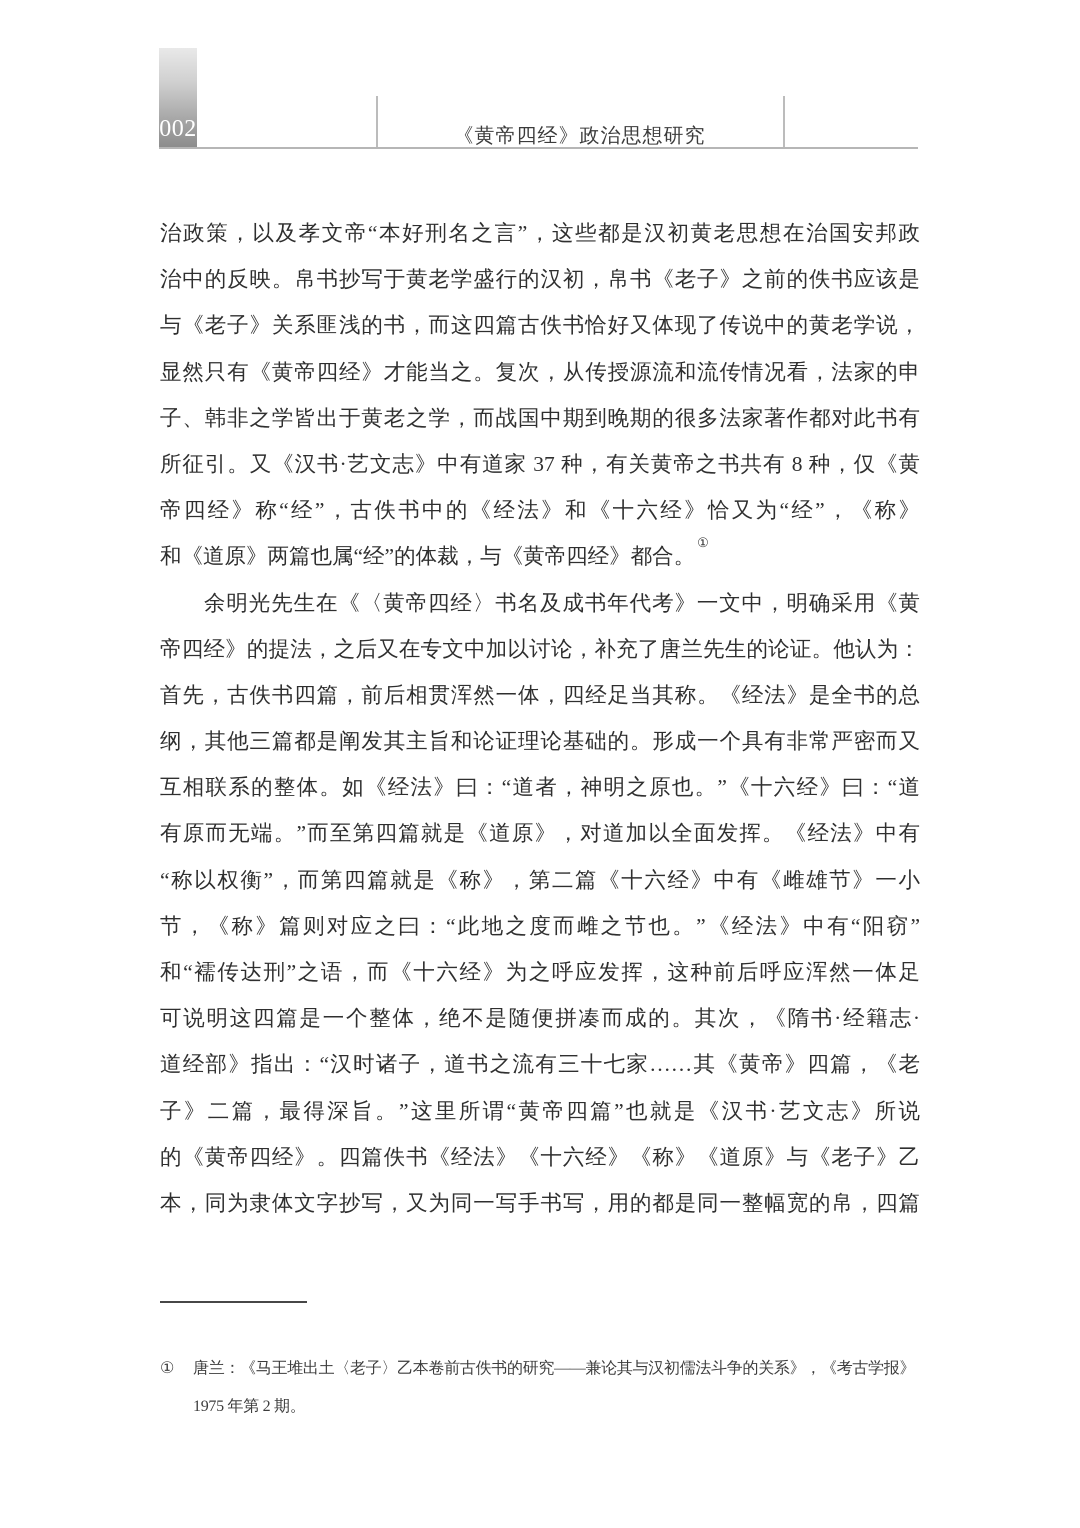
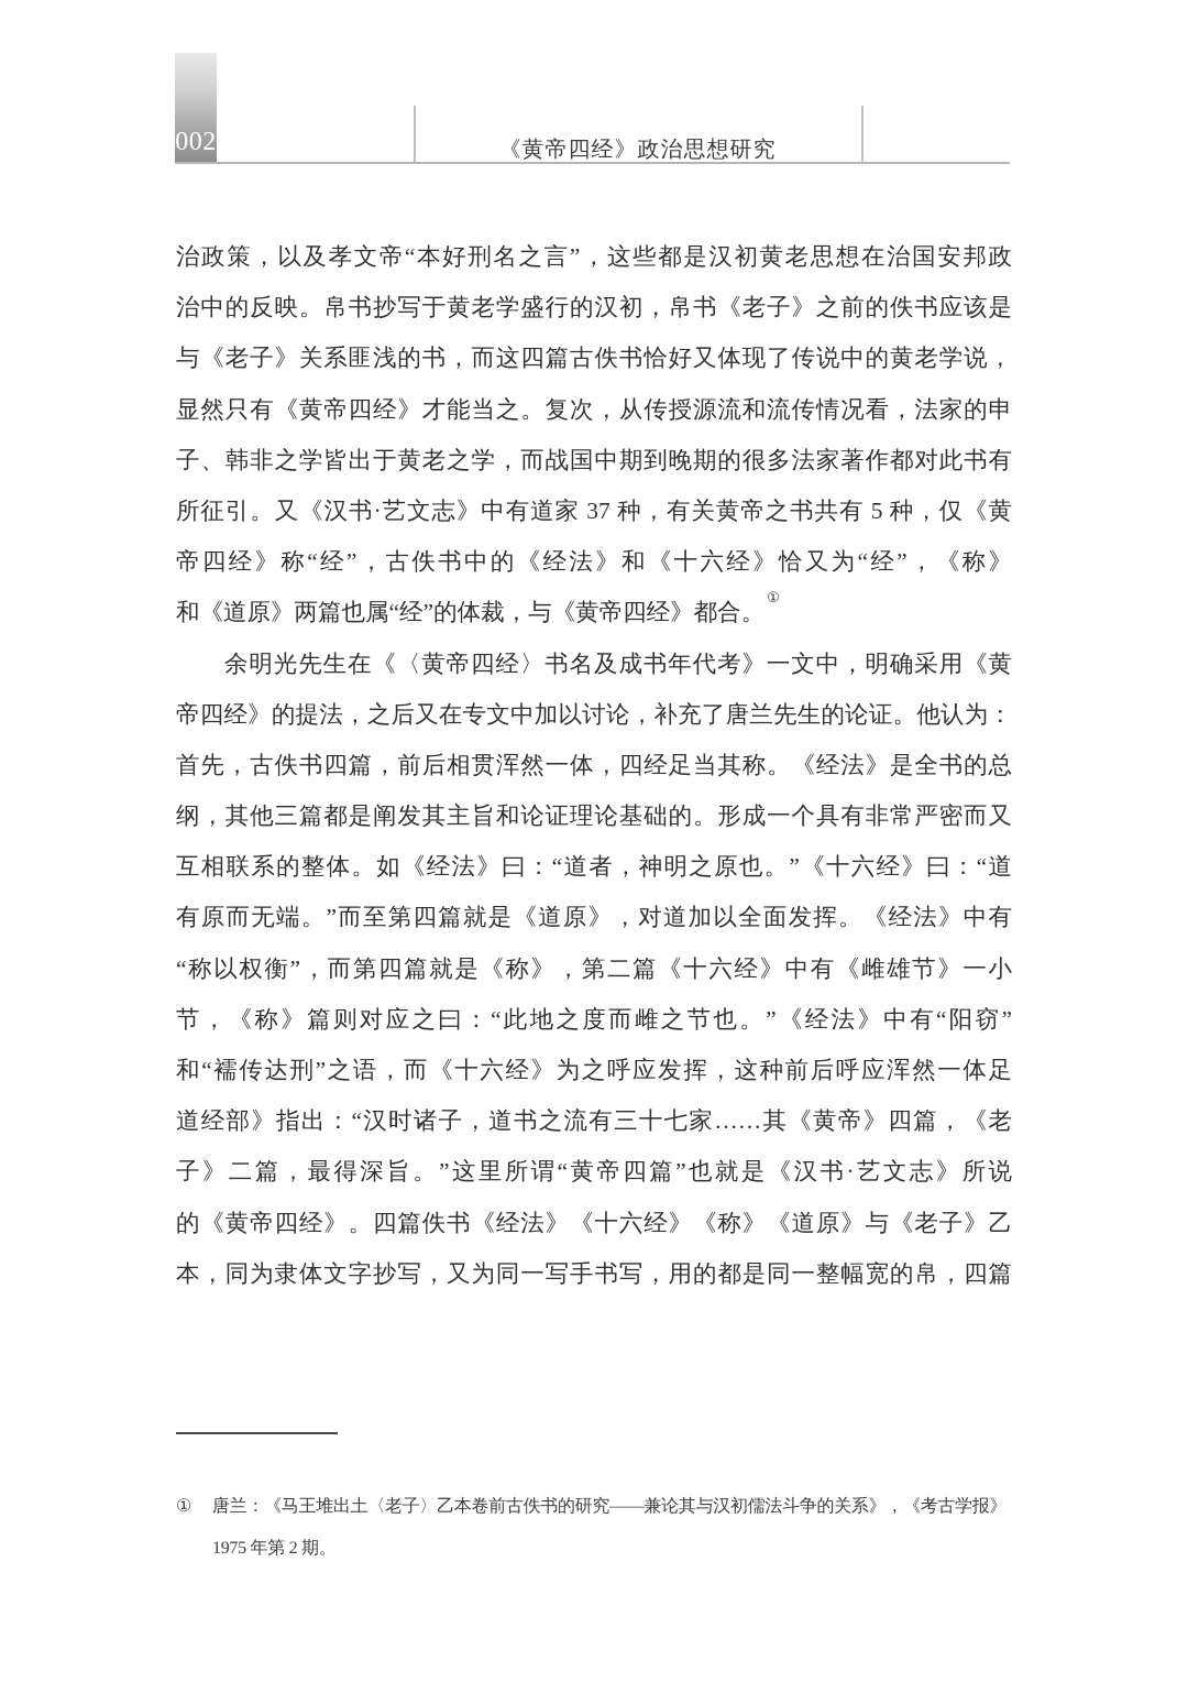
  002
  《黄帝四经》政治思想研究
  治政策，以及孝文帝“本好刑名之言”，这些都是汉初黄老思想在治国安邦政
  治中的反映。帛书抄写于黄老学盛行的汉初，帛书《老子》之前的佚书应该是
  与《老子》关系匪浅的书，而这四篇古佚书恰好又体现了传说中的黄老学说，
  显然只有《黄帝四经》才能当之。复次，从传授源流和流传情况看，法家的申
  子、韩非之学皆出于黄老之学，而战国中期到晚期的很多法家著作都对此书有
- 所征引。又《汉书·艺文志》中有道家 37 种，有关黄帝之书共有 8 种，仅《黄
+ 所征引。又《汉书·艺文志》中有道家 37 种，有关黄帝之书共有 5 种，仅《黄
  帝四经》称“经”，古佚书中的《经法》和《十六经》恰又为“经”，《称》
  和《道原》两篇也属“经”的体裁，与《黄帝四经》都合。①
  余明光先生在《〈黄帝四经〉书名及成书年代考》一文中，明确采用《黄
  帝四经》的提法，之后又在专文中加以讨论，补充了唐兰先生的论证。他认为：
  首先，古佚书四篇，前后相贯浑然一体，四经足当其称。《经法》是全书的总
  纲，其他三篇都是阐发其主旨和论证理论基础的。形成一个具有非常严密而又
  互相联系的整体。如《经法》曰：“道者，神明之原也。”《十六经》曰：“道
  有原而无端。”而至第四篇就是《道原》，对道加以全面发挥。《经法》中有
  “称以权衡”，而第四篇就是《称》，第二篇《十六经》中有《雌雄节》一小
  节，《称》篇则对应之曰：“此地之度而雌之节也。”《经法》中有“阳窃”
  和“襦传达刑”之语，而《十六经》为之呼应发挥，这种前后呼应浑然一体足
- 可说明这四篇是一个整体，绝不是随便拼凑而成的。其次，《隋书·经籍志·
  道经部》指出：“汉时诸子，道书之流有三十七家……其《黄帝》四篇，《老
  子》二篇，最得深旨。”这里所谓“黄帝四篇”也就是《汉书·艺文志》所说
  的《黄帝四经》。四篇佚书《经法》《十六经》《称》《道原》与《老子》乙
  本，同为隶体文字抄写，又为同一写手书写，用的都是同一整幅宽的帛，四篇
  ①
  唐兰：《马王堆出土〈老子〉乙本卷前古佚书的研究——兼论其与汉初儒法斗争的关系》，《考古学报》
  1975 年第 2 期。
